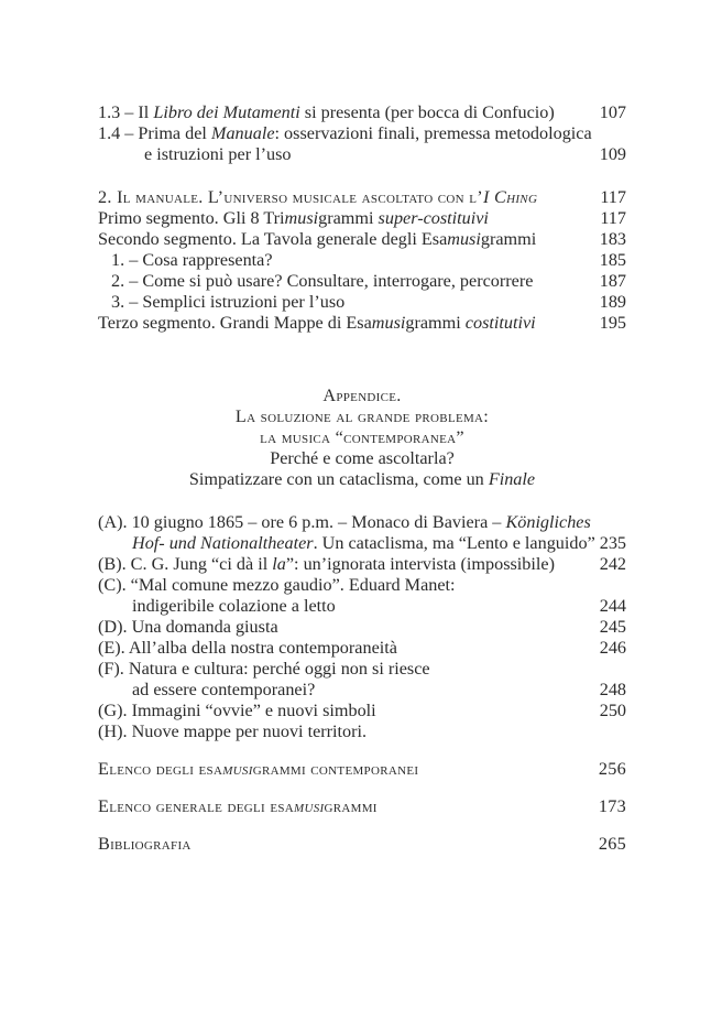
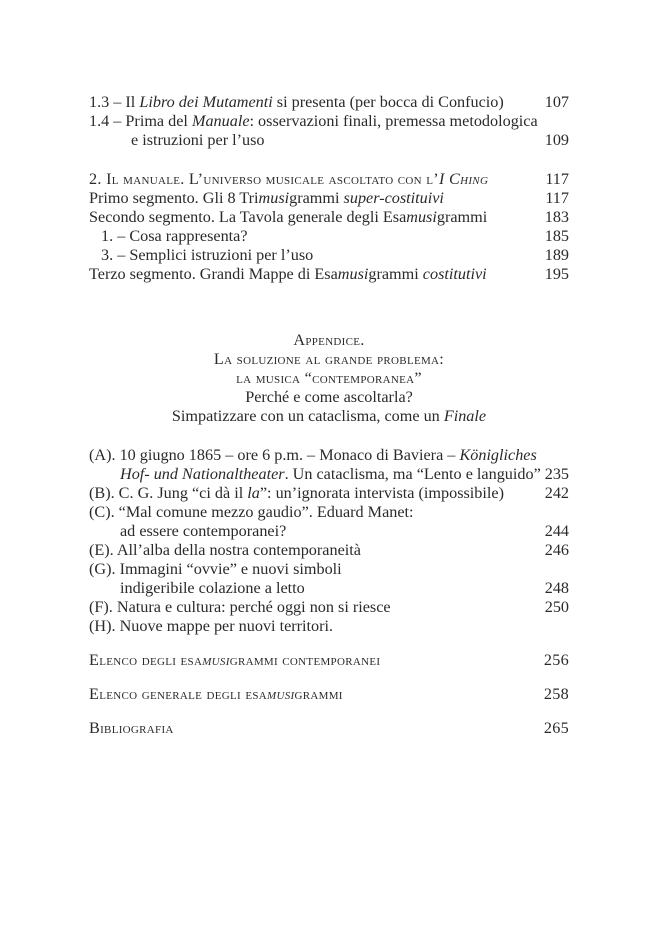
  1.3 – Il Libro dei Mutamenti si presenta (per bocca di Confucio)
  107
  1.4 – Prima del Manuale: osservazioni finali, premessa metodologica
  e istruzioni per l’uso
  109
  2. Il manuale. L’universo musicale ascoltato con l’I Ching
  117
  Primo segmento. Gli 8 Trimusigrammi super-costituivi
  117
  Secondo segmento. La Tavola generale degli Esamusigrammi
  183
  1. – Cosa rappresenta?
  185
- 2. – Come si può usare? Consultare, interrogare, percorrere
- 187
  3. – Semplici istruzioni per l’uso
  189
  Terzo segmento. Grandi Mappe di Esamusigrammi costitutivi
  195
  Appendice.
  La soluzione al grande problema:
  la musica “contemporanea”
  Perché e come ascoltarla?
  Simpatizzare con un cataclisma, come un Finale
  (A). 10 giugno 1865 – ore 6 p.m. – Monaco di Baviera – Königliches
  Hof- und Nationaltheater. Un cataclisma, ma “Lento e languido”
  235
  (B). C. G. Jung “ci dà il la”: un’ignorata intervista (impossibile)
  242
  (C). “Mal comune mezzo gaudio”. Eduard Manet:
- indigeribile colazione a letto
+ ad essere contemporanei?
  244
- (D). Una domanda giusta
- 245
  (E). All’alba della nostra contemporaneità
  246
- (F). Natura e cultura: perché oggi non si riesce
+ (G). Immagini “ovvie” e nuovi simboli
- ad essere contemporanei?
+ indigeribile colazione a letto
  248
- (G). Immagini “ovvie” e nuovi simboli
+ (F). Natura e cultura: perché oggi non si riesce
  250
  (H). Nuove mappe per nuovi territori.
  Elenco degli esamusigrammi contemporanei
  256
  Elenco generale degli esamusigrammi
- 173
+ 258
  Bibliografia
  265
